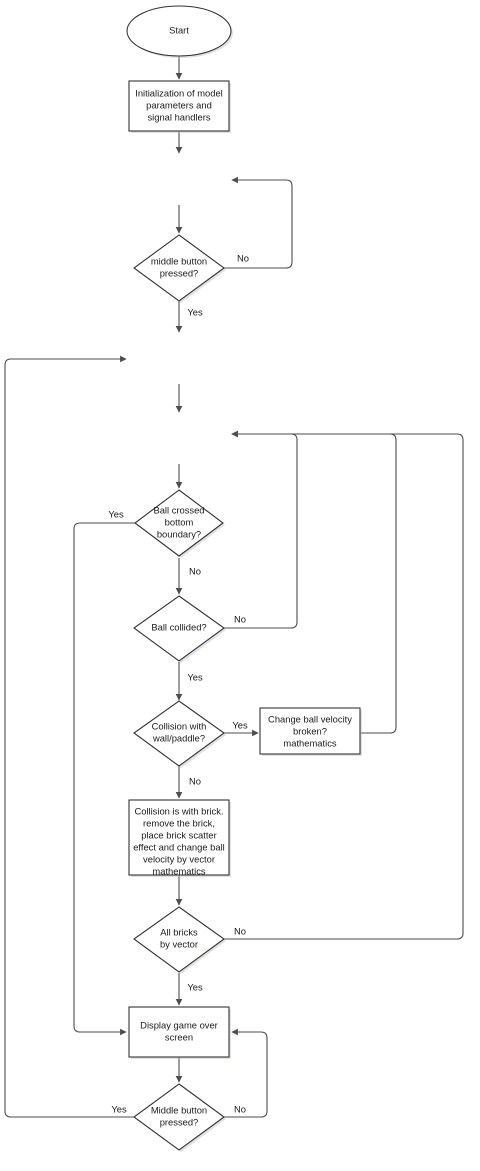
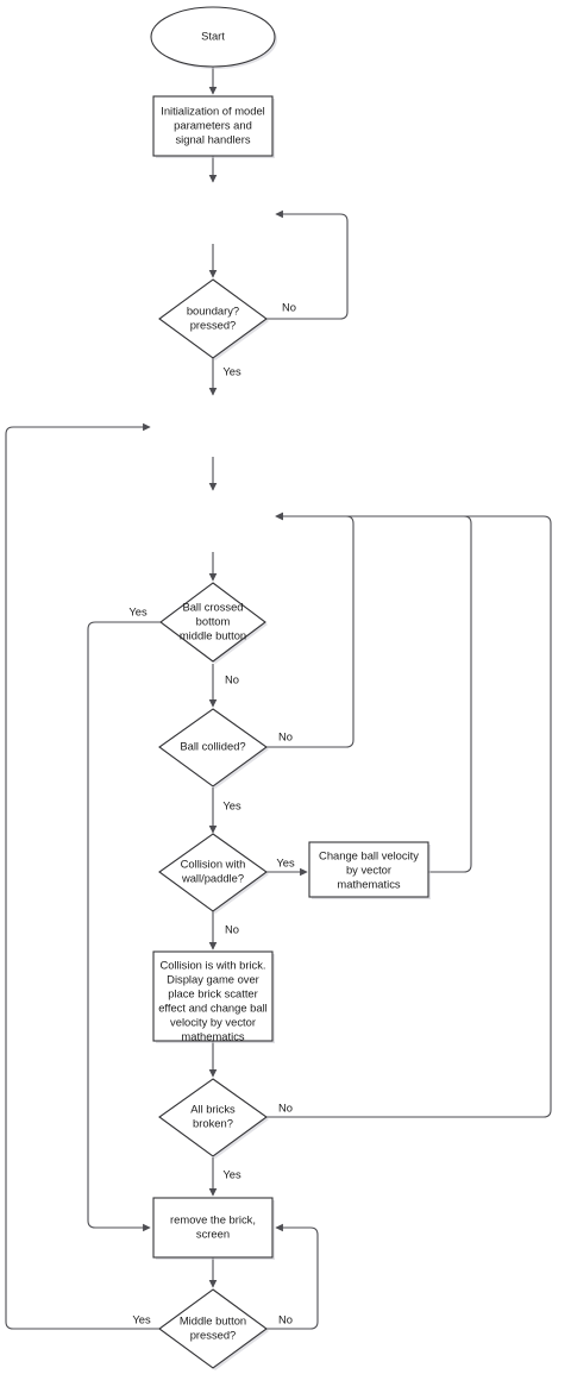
  Start
  Initialization of model
  parameters and
  signal handlers
- middle button
+ boundary?
  pressed?
  Ball crossed
  bottom
- boundary?
+ middle button
  Ball collided?
  Collision with
  wall/paddle?
  Change ball velocity
- broken?
+ by vector
  mathematics
  Collision is with brick.
- remove the brick,
+ Display game over
  place brick scatter
  effect and change ball
  velocity by vector
  mathematics
  All bricks
- by vector
+ broken?
- Display game over
+ remove the brick,
  screen
  Middle button
  pressed?
  No
  Yes
  Yes
  No
  No
  Yes
  Yes
  No
  No
  Yes
  Yes
  No
